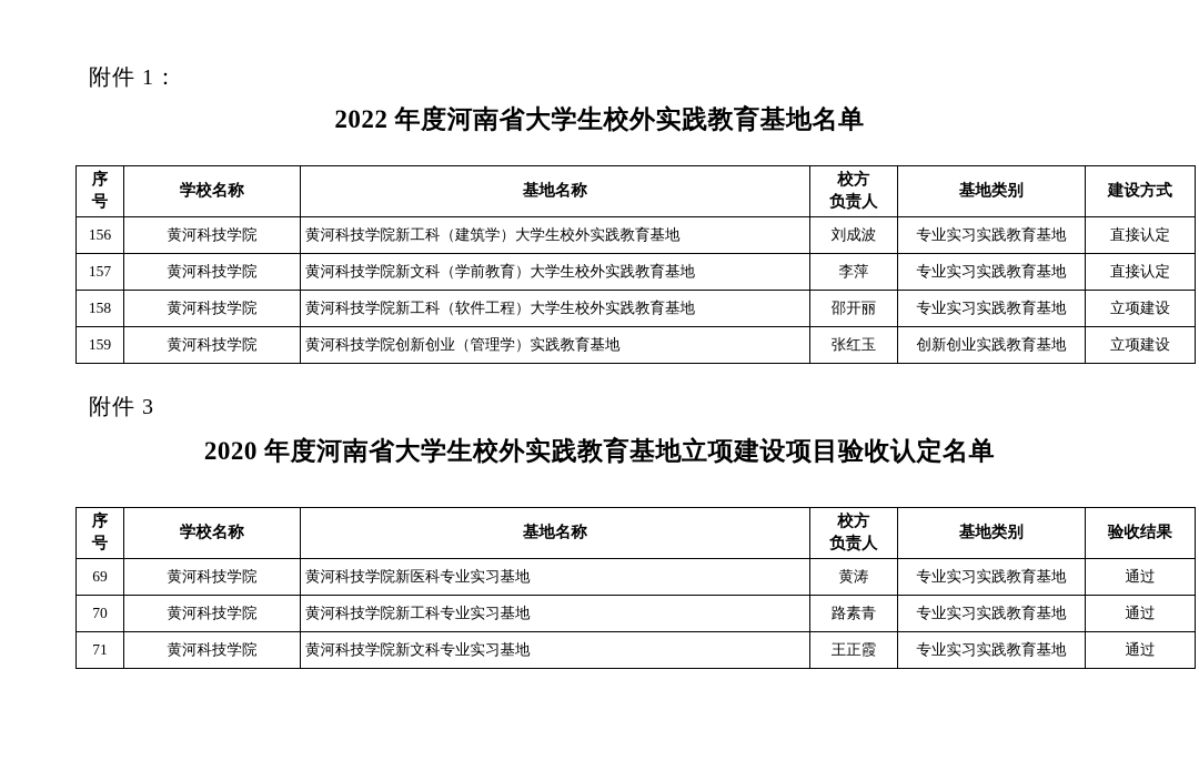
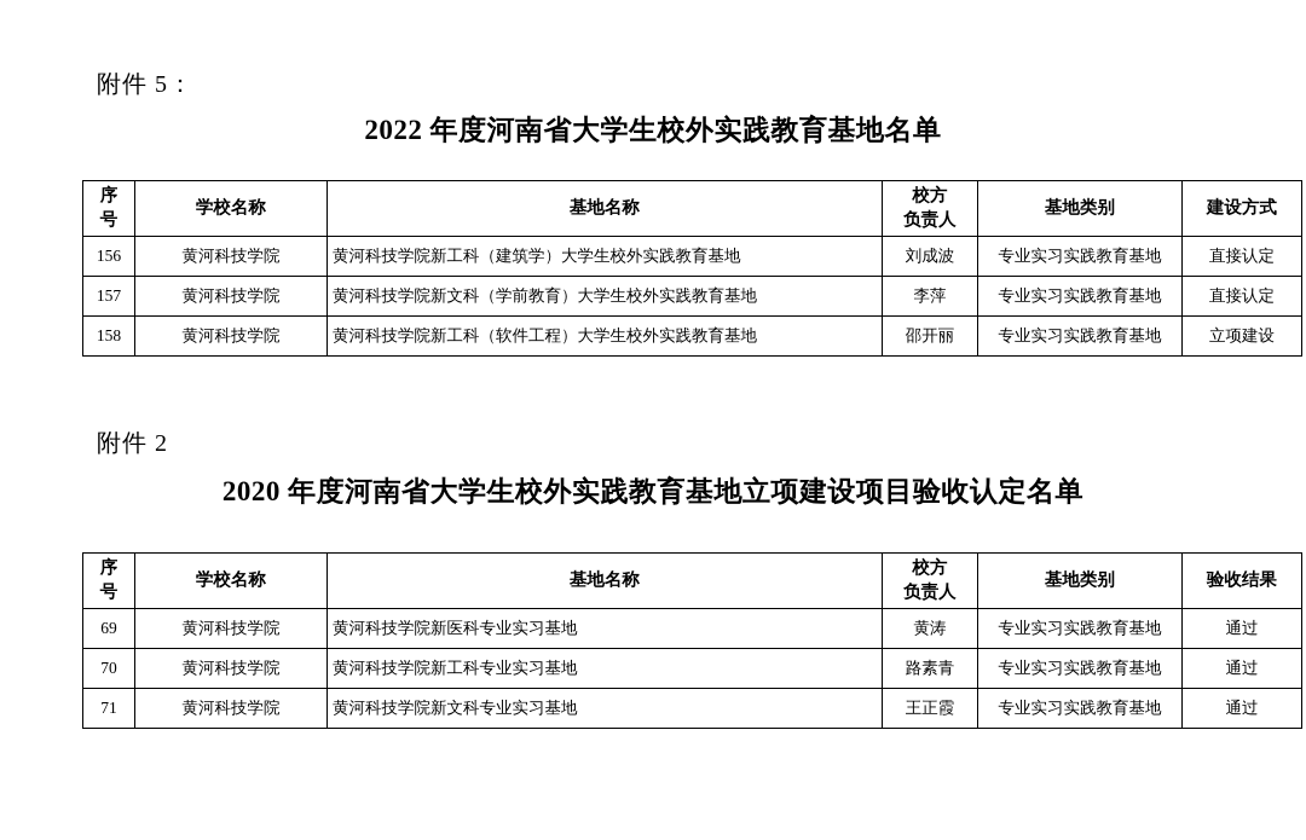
- 附件 1：
+ 附件 5：
  2022 年度河南省大学生校外实践教育基地名单
  序号	学校名称	基地名称	校方负责人	基地类别	建设方式
  156	黄河科技学院	黄河科技学院新工科（建筑学）大学生校外实践教育基地	刘成波	专业实习实践教育基地	直接认定
  157	黄河科技学院	黄河科技学院新文科（学前教育）大学生校外实践教育基地	李萍	专业实习实践教育基地	直接认定
  158	黄河科技学院	黄河科技学院新工科（软件工程）大学生校外实践教育基地	邵开丽	专业实习实践教育基地	立项建设
- 159	黄河科技学院	黄河科技学院创新创业（管理学）实践教育基地	张红玉	创新创业实践教育基地	立项建设
- 附件 3
+ 附件 2
  2020 年度河南省大学生校外实践教育基地立项建设项目验收认定名单
  序号	学校名称	基地名称	校方负责人	基地类别	验收结果
  69	黄河科技学院	黄河科技学院新医科专业实习基地	黄涛	专业实习实践教育基地	通过
  70	黄河科技学院	黄河科技学院新工科专业实习基地	路素青	专业实习实践教育基地	通过
  71	黄河科技学院	黄河科技学院新文科专业实习基地	王正霞	专业实习实践教育基地	通过
